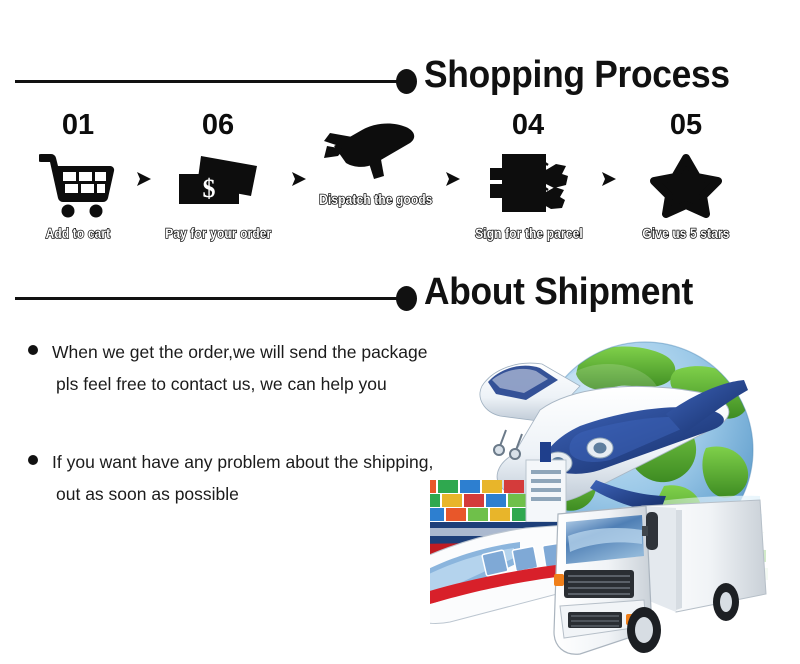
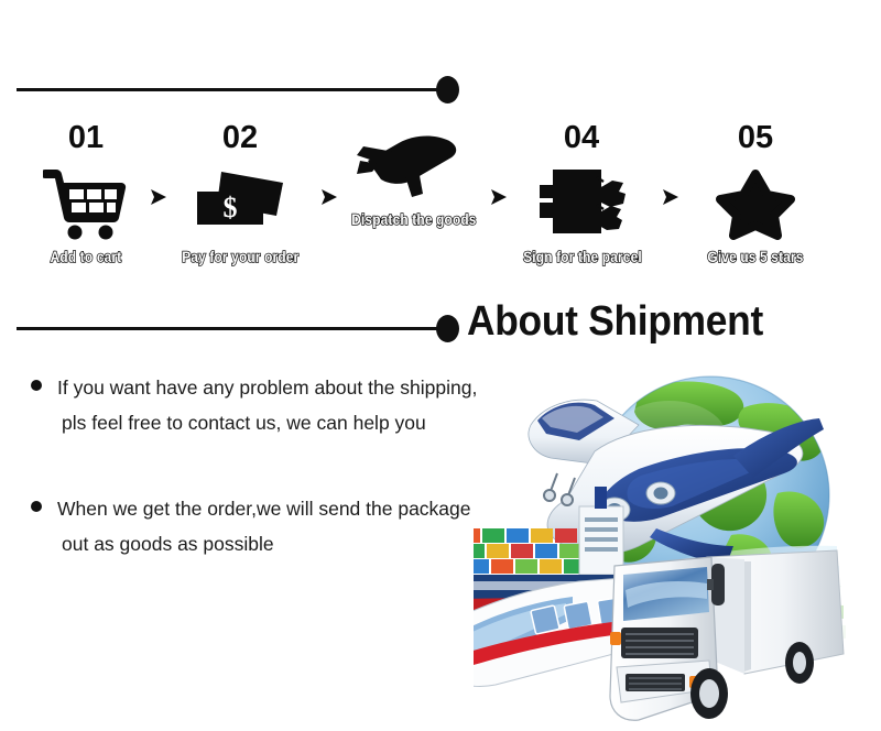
- Shopping Process
  01
  Add to cart
- 06
+ 02
  $
  Pay for your order
  Dispatch the goods
  04
  Sign for the parcel
  05
  Give us 5 stars
  About Shipment
- When we get the order,we will send the package
+ If you want have any problem about the shipping,
  pls feel free to contact us, we can help you
- If you want have any problem about the shipping,
+ When we get the order,we will send the package
- out as soon as possible
+ out as goods as possible
